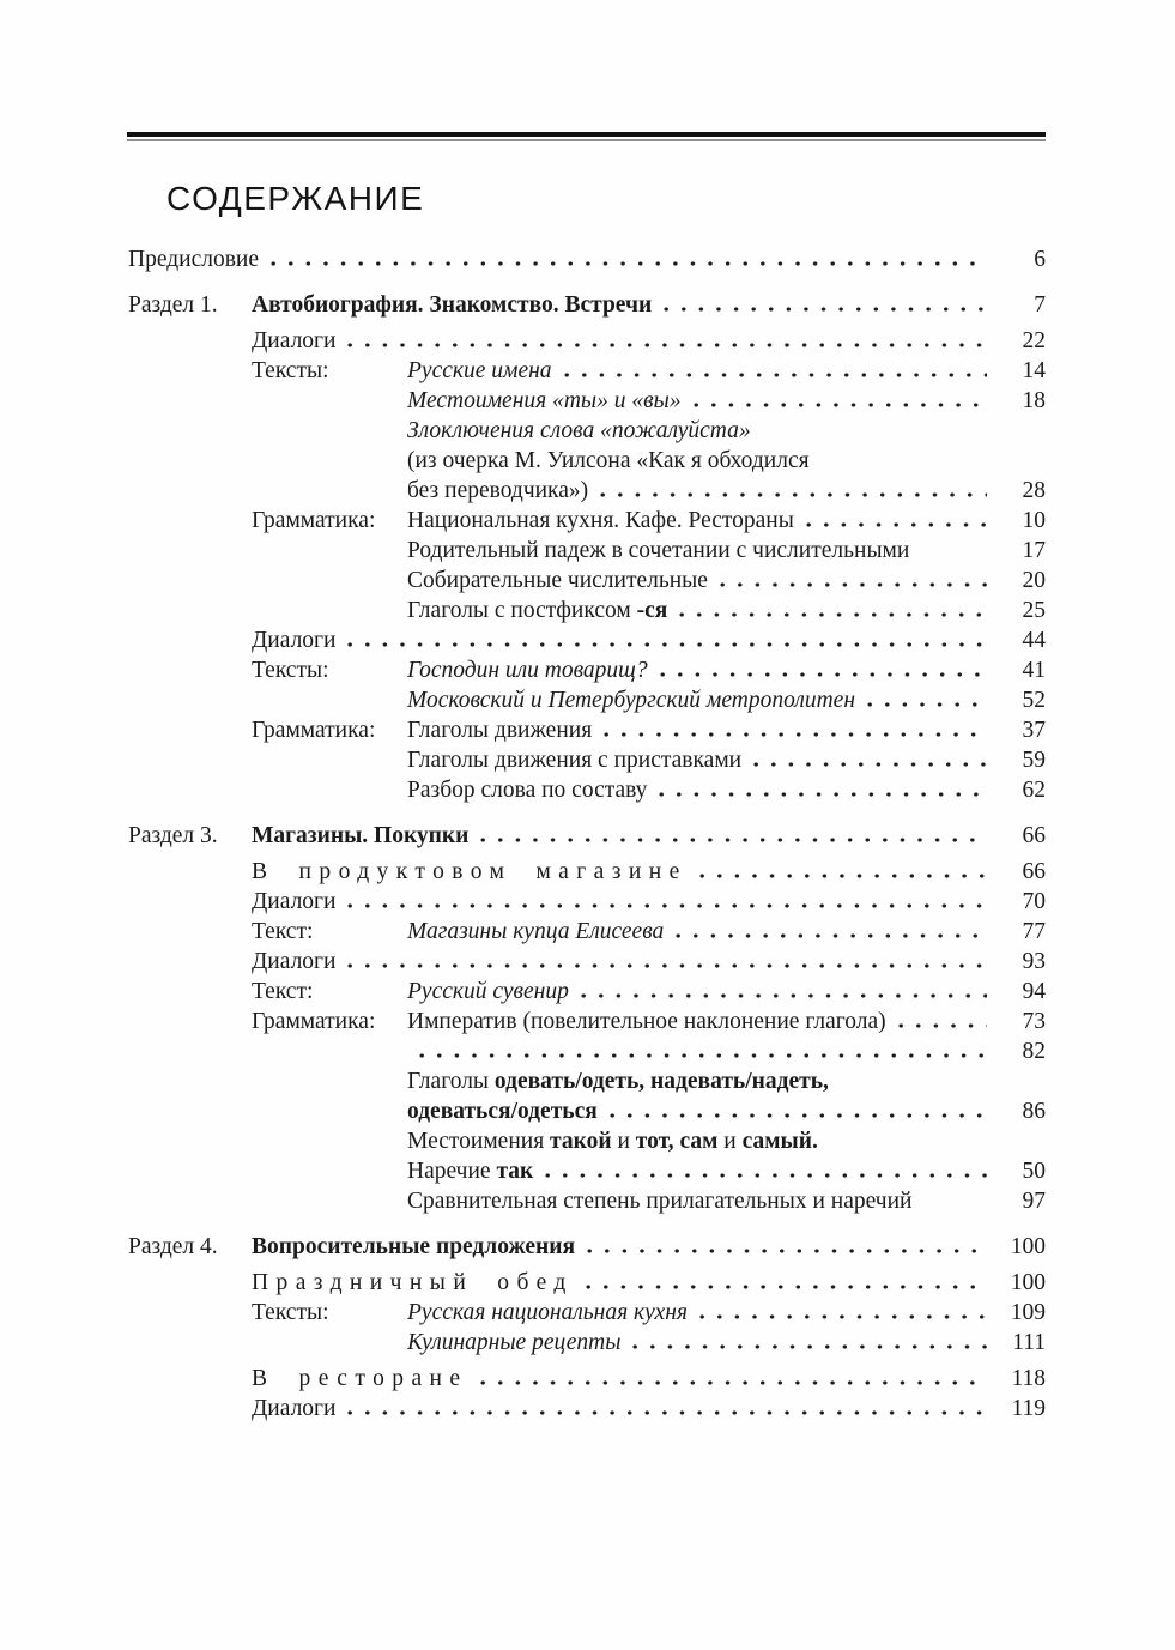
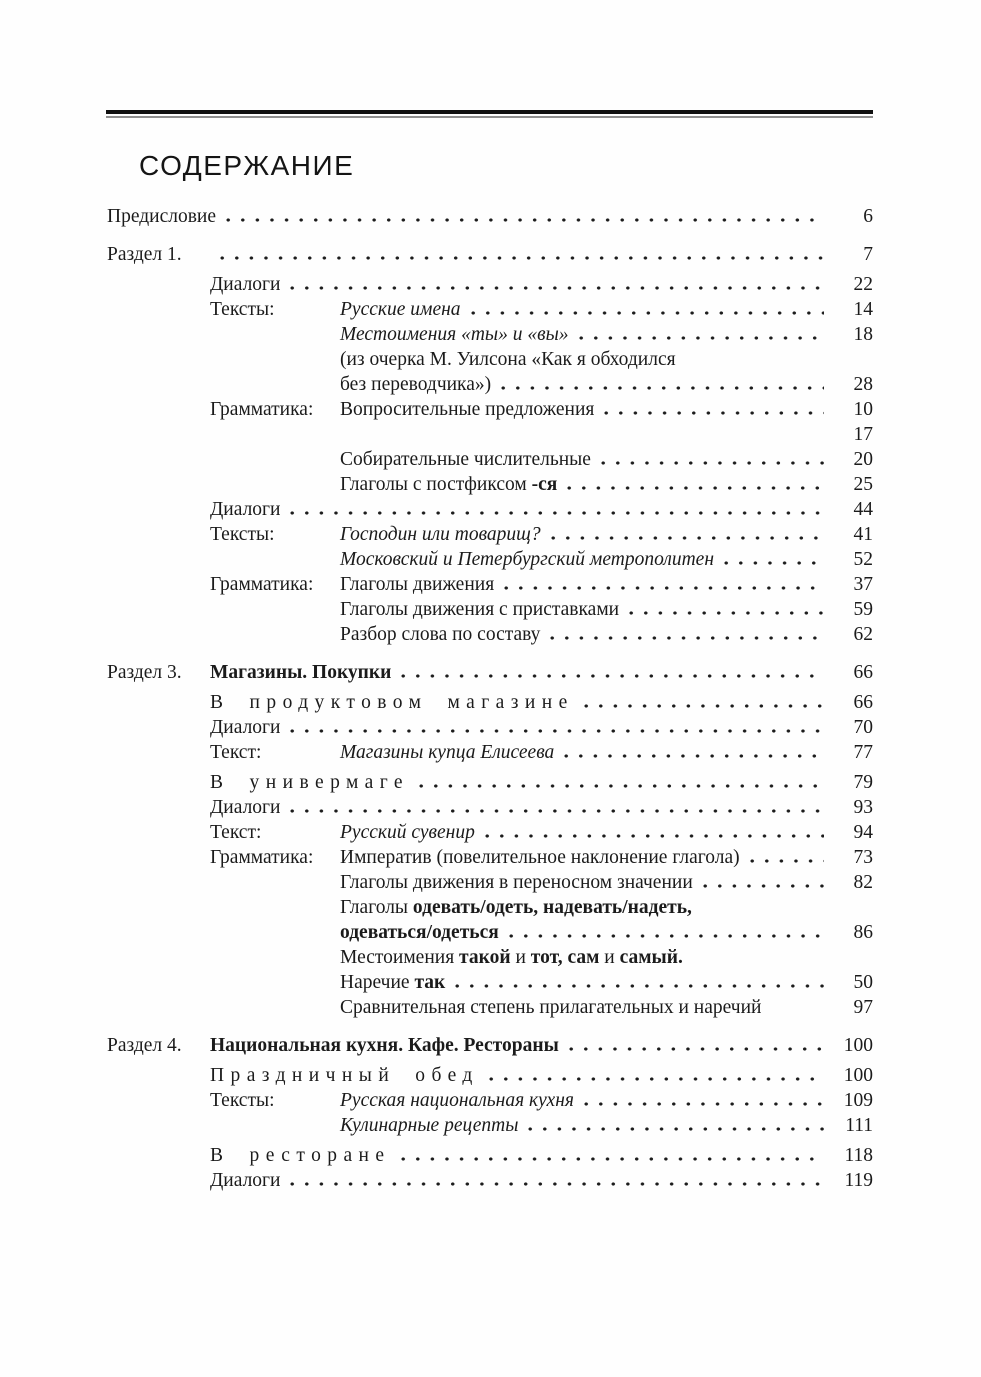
  СОДЕРЖАНИЕ
  Предисловие
  6
  Раздел 1.
- Автобиография. Знакомство. Встречи
  7
  Диалоги
  22
  Тексты:
  Русские имена
  14
  Местоимения «ты» и «вы»
  18
- Злоключения слова «пожалуйста»
  (из очерка М. Уилсона «Как я обходился
  без переводчика»)
  28
  Грамматика:
- Национальная кухня. Кафе. Рестораны
+ Вопросительные предложения
  10
- Родительный падеж в сочетании с числительными
  17
  Собирательные числительные
  20
  Глаголы с постфиксом -ся
  25
  Диалоги
  44
  Тексты:
  Господин или товарищ?
  41
  Московский и Петербургский метрополитен
  52
  Грамматика:
  Глаголы движения
  37
  Глаголы движения с приставками
  59
  Разбор слова по составу
  62
  Раздел 3.
  Магазины. Покупки
  66
  В продуктовом магазине
  66
  Диалоги
  70
  Текст:
  Магазины купца Елисеева
  77
+ В универмаге
+ 79
  Диалоги
  93
  Текст:
  Русский сувенир
  94
  Грамматика:
  Императив (повелительное наклонение глагола)
  73
+ Глаголы движения в переносном значении
  82
  Глаголы одевать/одеть, надевать/надеть,
  одеваться/одеться
  86
  Местоимения такой и тот, сам и самый.
  Наречие так
  50
  Сравнительная степень прилагательных и наречий
  97
  Раздел 4.
- Вопросительные предложения
+ Национальная кухня. Кафе. Рестораны
  100
  Праздничный обед
  100
  Тексты:
  Русская национальная кухня
  109
  Кулинарные рецепты
  111
  В ресторане
  118
  Диалоги
  119
